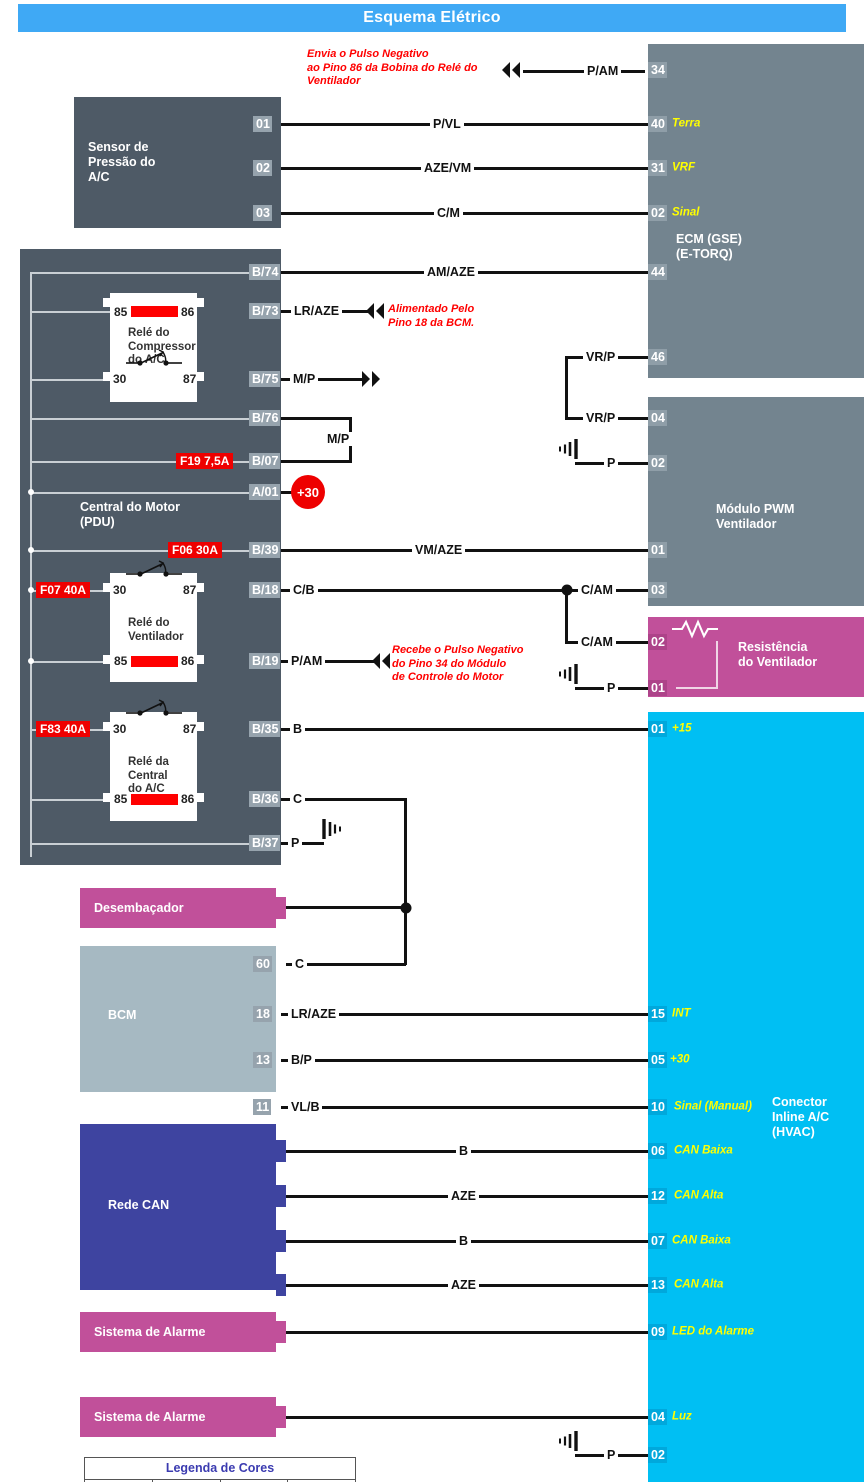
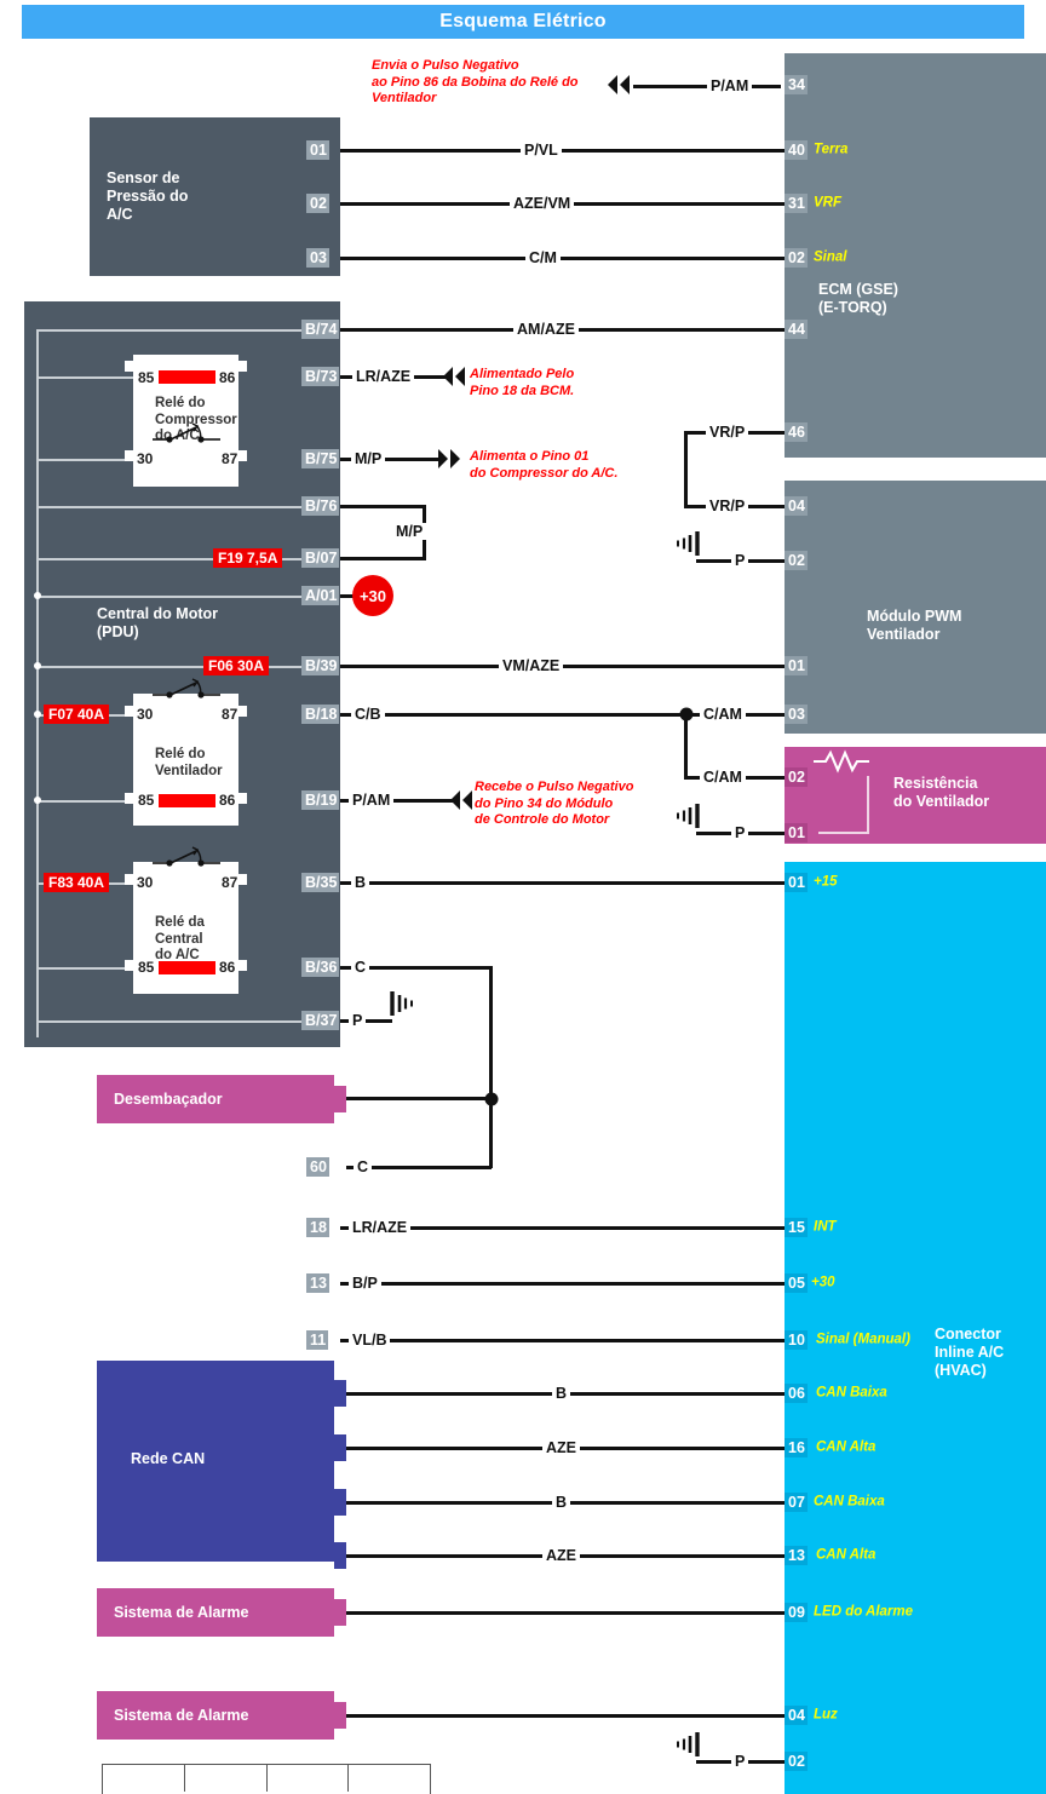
  Esquema Elétrico
  Sensor de
  Pressão do
  A/C
  ECM (GSE)
  (E-TORQ)
  Central do Motor
  (PDU)
  Módulo PWM
  Ventilador
  Resistência
  do Ventilador
  Conector
  Inline A/C
  (HVAC)
  Desembaçador
- BCM
  Rede CAN
  Sistema de Alarme
  Sistema de Alarme
  Envia o Pulso Negativo
  ao Pino 86 da Bobina do Relé do
  Ventilador
  P/AM
  34
  01
  P/VL
  40
  Terra
  02
  AZE/VM
  31
  VRF
  03
  C/M
  02
  Sinal
  85
  86
  Relé do
  Compressor
  do/C
  30
  87
  30
  87
  Relé do
  Ventilador
  85
  86
  30
  87
  Relé da
  Central
  do A/C
  85
  86
  B/74
  AM/AZE
  44
  B/73
  LR/AZE
  Alimentado Pelo
  Pino 18 da BCM.
  B/75
  M/P
+ Alimenta o Pino 01
+ do Compressor do A/C.
  B/76
  M/P
  F19 7,5A
  B/07
  A/01
  +30
  F06 30A
  B/39
  VM/AZE
  01
  F07 40A
  B/18
  C/B
  C/AM
  03
  C/AM
  02
  B/19
  P/AM
  Recebe o Pulso Negativo
  do Pino 34 do Módulo
  de Controle do Motor
  F83 40A
  B/35
  B
  01
  +15
  B/36
  C
  60
  C
  B/37
  P
  VR/P
  46
  VR/P
  04
  P
  02
  01
  P
  18
  LR/AZE
  15
  INT
  13
  B/P
  05
  +30
  11
  VL/B
  10
  Sinal (Manual)
  B
  06
  CAN Baixa
  AZE
- 12
+ 16
  CAN Alta
  B
  07
  CAN Baixa
  AZE
  13
  CAN Alta
  09
  LED do Alarme
  04
  Luz
  P
  02
- Legenda de Cores
